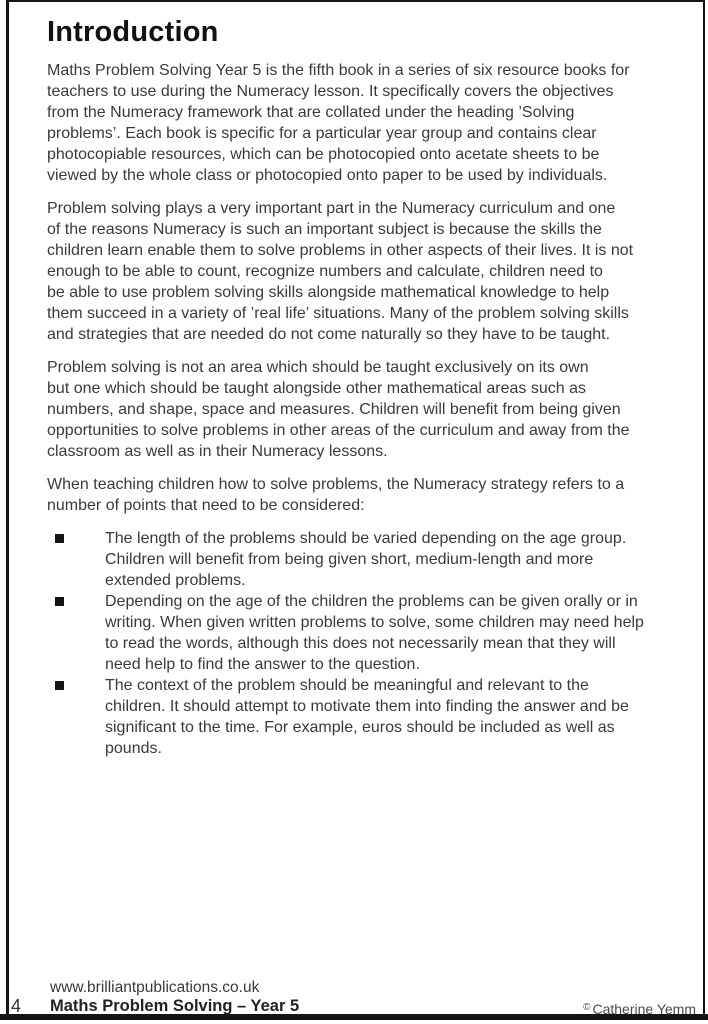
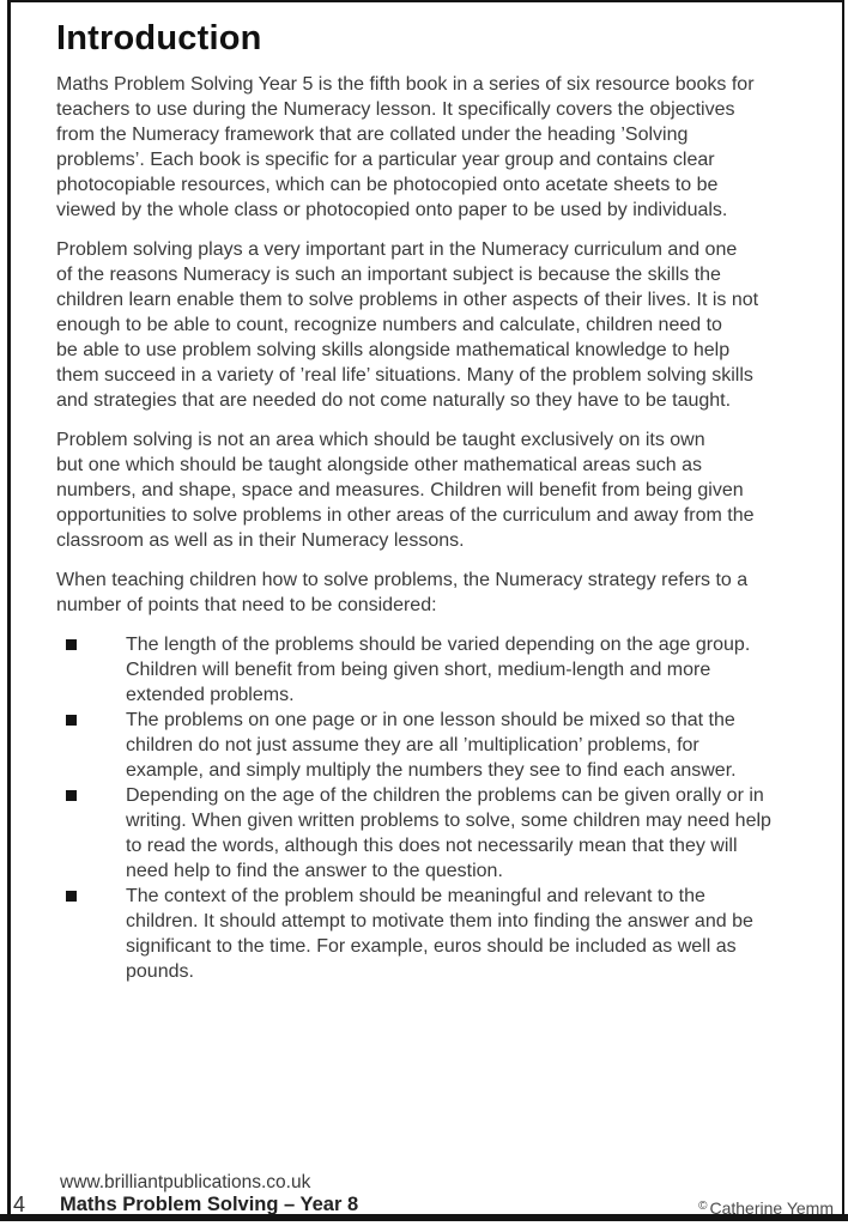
  Introduction
  Maths Problem Solving Year 5 is the fifth book in a series of six resource books for
  teachers to use during the Numeracy lesson. It specifically covers the objectives
  from the Numeracy framework that are collated under the heading ’Solving
  problems’. Each book is specific for a particular year group and contains clear
  photocopiable resources, which can be photocopied onto acetate sheets to be
  viewed by the whole class or photocopied onto paper to be used by individuals.
  Problem solving plays a very important part in the Numeracy curriculum and one
  of the reasons Numeracy is such an important subject is because the skills the
  children learn enable them to solve problems in other aspects of their lives. It is not
  enough to be able to count, recognize numbers and calculate, children need to
  be able to use problem solving skills alongside mathematical knowledge to help
  them succeed in a variety of ’real life’ situations. Many of the problem solving skills
  and strategies that are needed do not come naturally so they have to be taught.
  Problem solving is not an area which should be taught exclusively on its own
  but one which should be taught alongside other mathematical areas such as
  numbers, and shape, space and measures. Children will benefit from being given
  opportunities to solve problems in other areas of the curriculum and away from the
  classroom as well as in their Numeracy lessons.
  When teaching children how to solve problems, the Numeracy strategy refers to a
  number of points that need to be considered:
  The length of the problems should be varied depending on the age group.
  Children will benefit from being given short, medium-length and more
  extended problems.
+ The problems on one page or in one lesson should be mixed so that the
+ children do not just assume they are all ’multiplication’ problems, for
+ example, and simply multiply the numbers they see to find each answer.
  Depending on the age of the children the problems can be given orally or in
  writing. When given written problems to solve, some children may need help
  to read the words, although this does not necessarily mean that they will
  need help to find the answer to the question.
  The context of the problem should be meaningful and relevant to the
  children. It should attempt to motivate them into finding the answer and be
  significant to the time. For example, euros should be included as well as
  pounds.
  www.brilliantpublications.co.uk
  4
- Maths Problem Solving – Year 5
+ Maths Problem Solving – Year 8
  © Catherine Yemm
